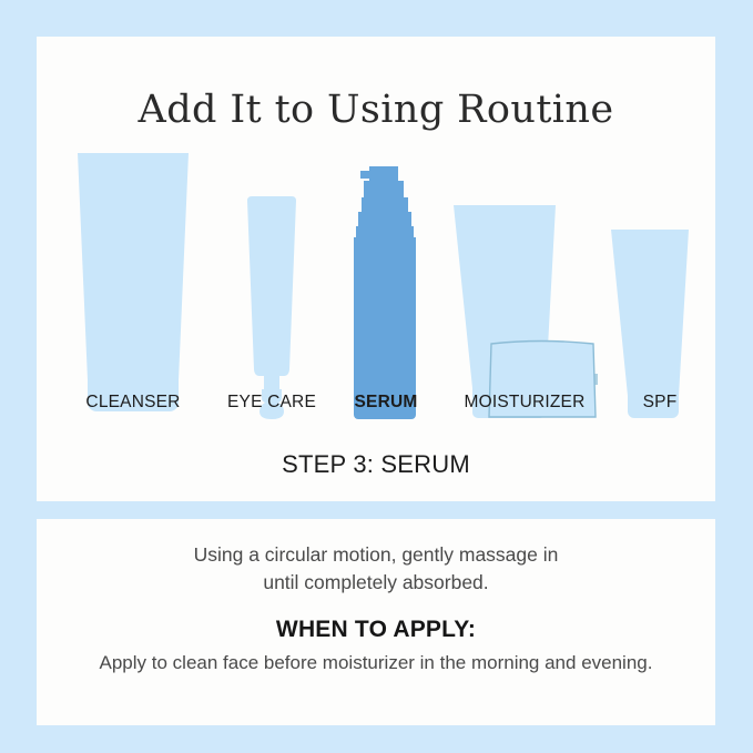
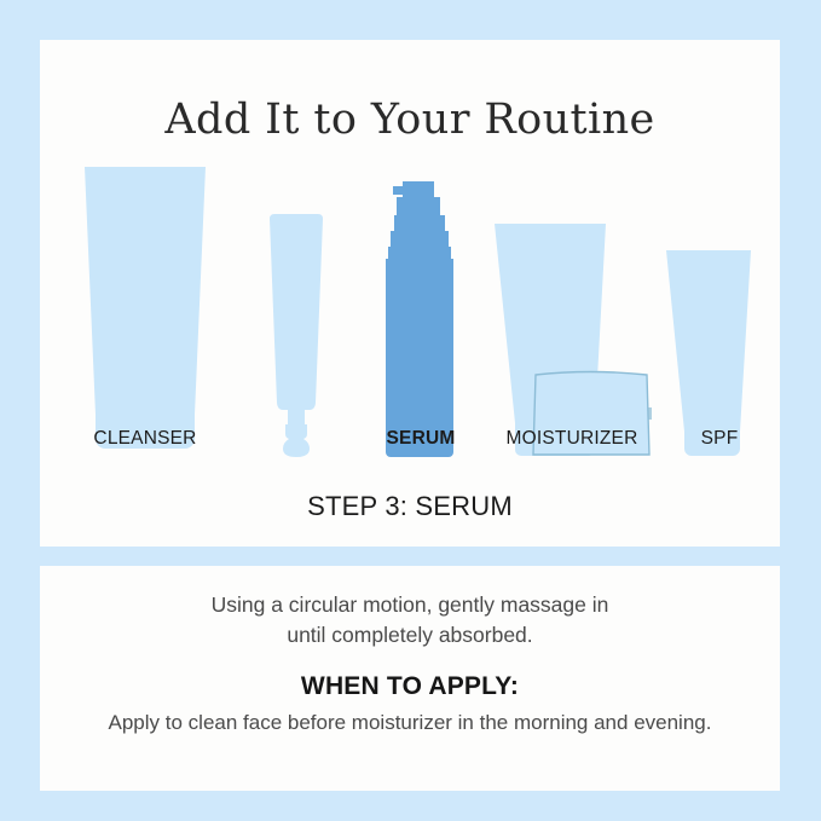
- Add It to Using Routine
+ Add It to Your Routine
  CLEANSER
- EYE CARE
  SERUM
  MOISTURIZER
  SPF
  STEP 3: SERUM
  Using a circular motion, gently massage in
  until completely absorbed.
  WHEN TO APPLY:
  Apply to clean face before moisturizer in the morning and evening.
